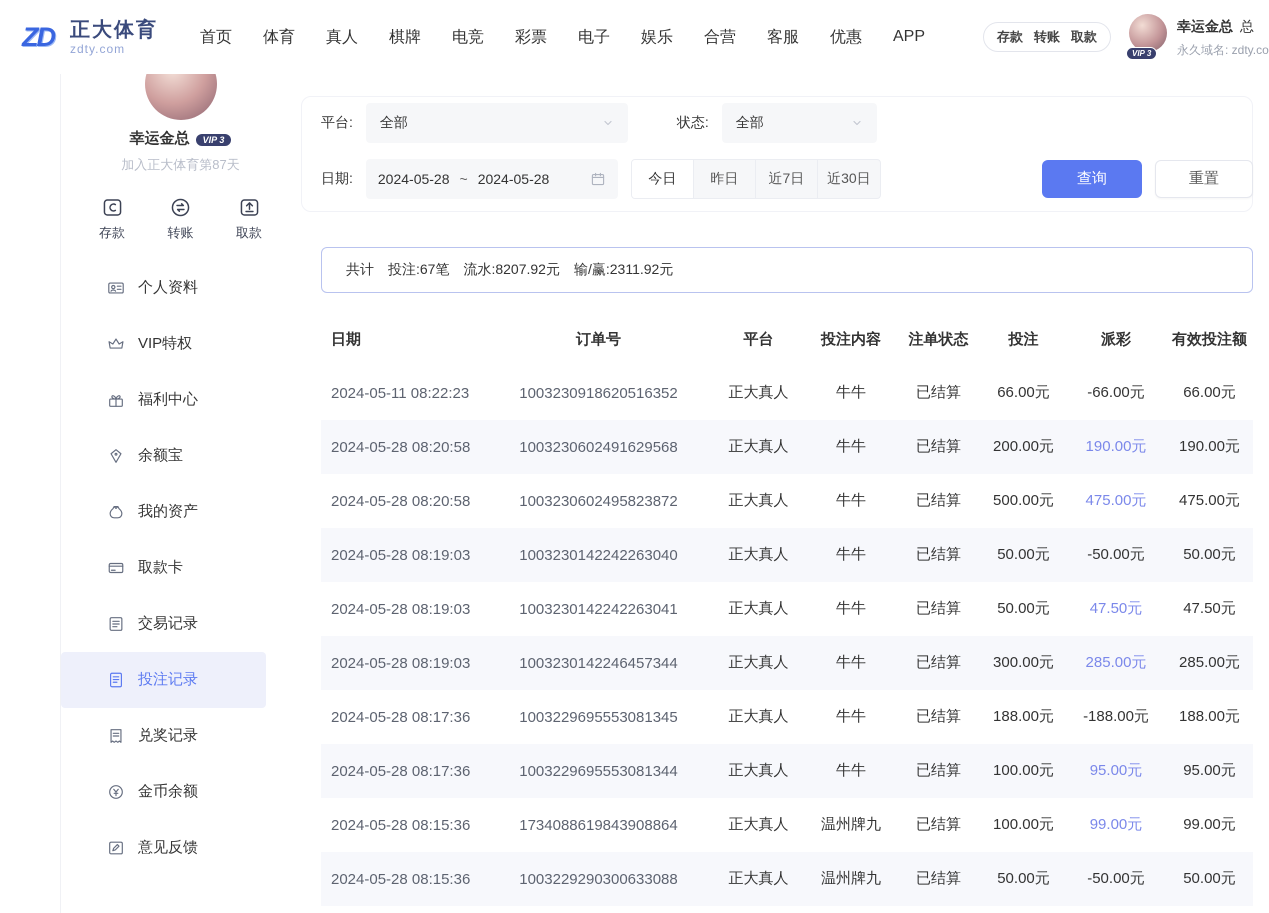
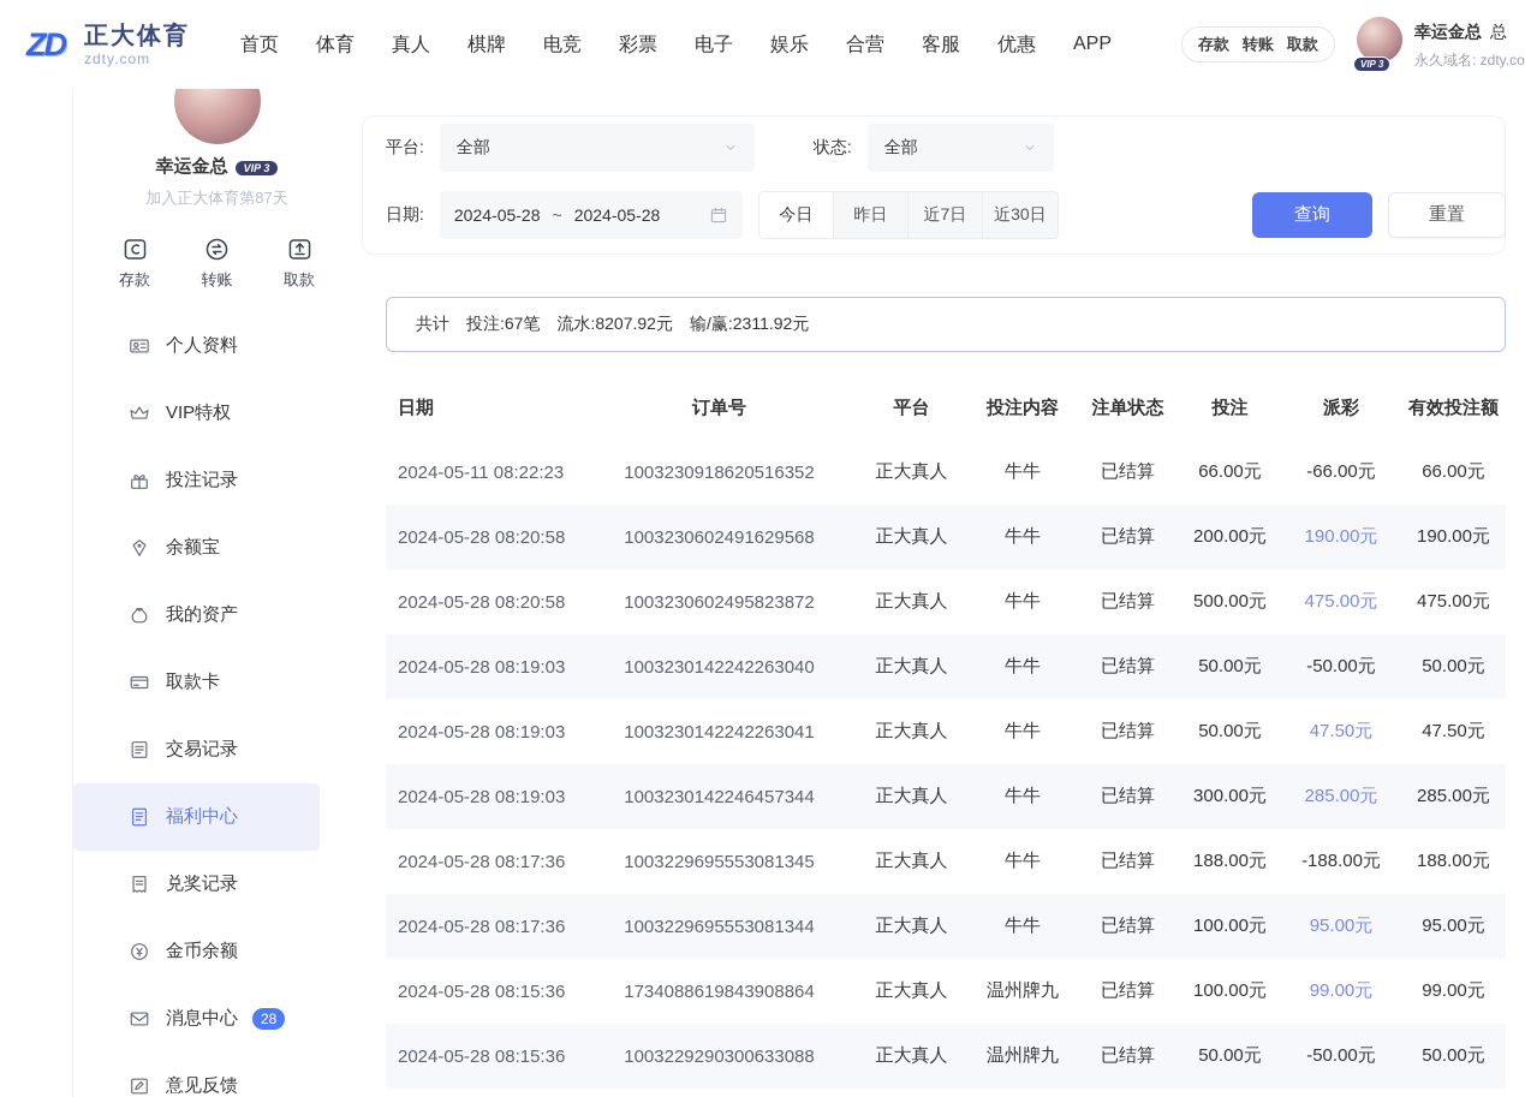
  ZD
  正大体育
  zdty.com
  首页
  体育
  真人
  棋牌
  电竞
  彩票
  电子
  娱乐
  合营
  客服
  优惠
  APP
  存款
  转账
  取款
  VIP 3
  幸运金总 总
  永久域名: zdty.co
  幸运金总
  VIP 3
  加入正大体育第87天
  存款
  转账
  取款
  个人资料
  VIP特权
- 福利中心
+ 投注记录
  余额宝
  我的资产
  取款卡
  交易记录
- 投注记录
+ 福利中心
  兑奖记录
  金币余额
+ 消息中心
+ 28
  意见反馈
  平台:
  全部
  状态:
  全部
  日期:
  2024-05-28
  ~
  2024-05-28
  今日
  昨日
  近7日
  近30日
  查询
  重置
  共计
  投注:67笔
  流水:8207.92元
  输/赢:2311.92元
  日期	订单号	平台	投注内容	注单状态	投注	派彩	有效投注额
  2024-05-11 08:22:23	1003230918620516352	正大真人	牛牛	已结算	66.00元	-66.00元	66.00元
  2024-05-28 08:20:58	1003230602491629568	正大真人	牛牛	已结算	200.00元	190.00元	190.00元
  2024-05-28 08:20:58	1003230602495823872	正大真人	牛牛	已结算	500.00元	475.00元	475.00元
  2024-05-28 08:19:03	1003230142242263040	正大真人	牛牛	已结算	50.00元	-50.00元	50.00元
  2024-05-28 08:19:03	1003230142242263041	正大真人	牛牛	已结算	50.00元	47.50元	47.50元
  2024-05-28 08:19:03	1003230142246457344	正大真人	牛牛	已结算	300.00元	285.00元	285.00元
  2024-05-28 08:17:36	1003229695553081345	正大真人	牛牛	已结算	188.00元	-188.00元	188.00元
  2024-05-28 08:17:36	1003229695553081344	正大真人	牛牛	已结算	100.00元	95.00元	95.00元
  2024-05-28 08:15:36	1734088619843908864	正大真人	温州牌九	已结算	100.00元	99.00元	99.00元
  2024-05-28 08:15:36	1003229290300633088	正大真人	温州牌九	已结算	50.00元	-50.00元	50.00元
